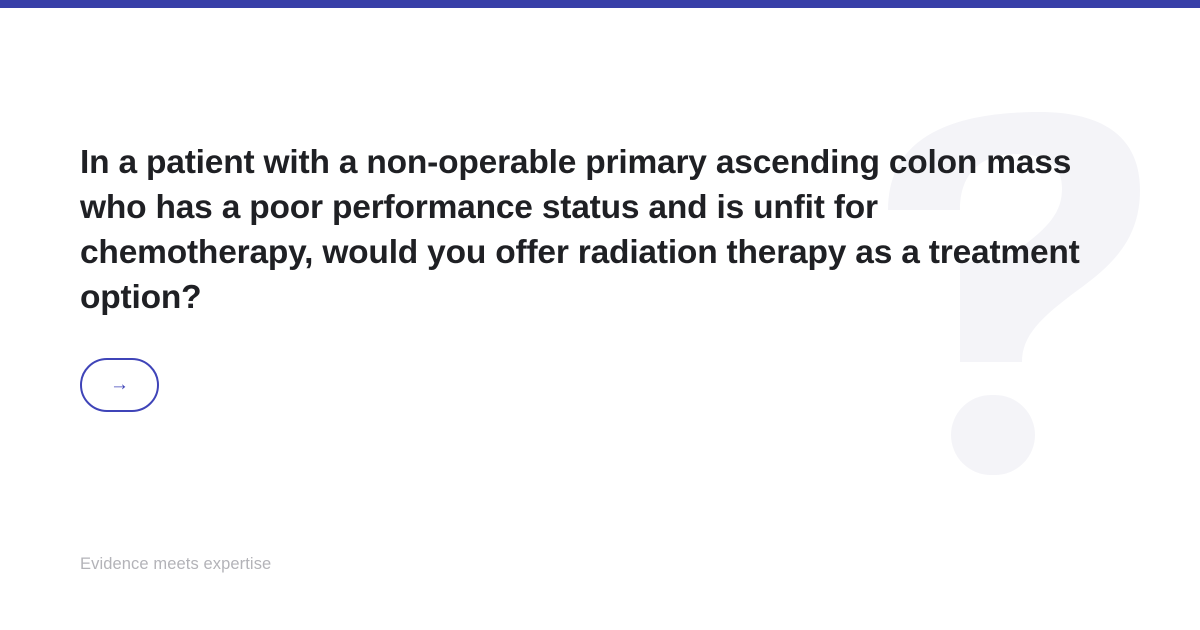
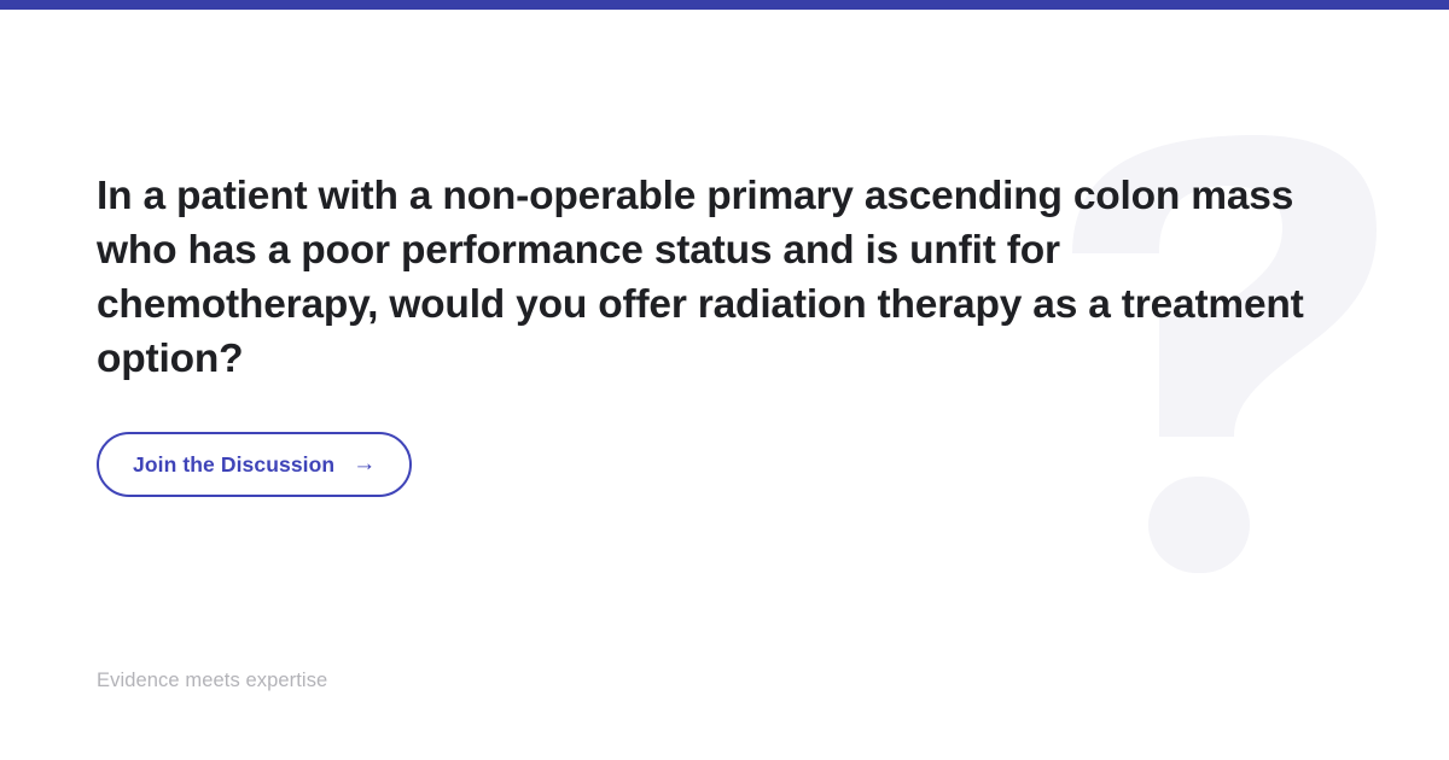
  In a patient with a non-operable primary ascending colon mass who has a poor performance status and is unfit for chemotherapy, would you offer radiation therapy as a treatment option?
+ Join the Discussion
  →
  Evidence meets expertise
